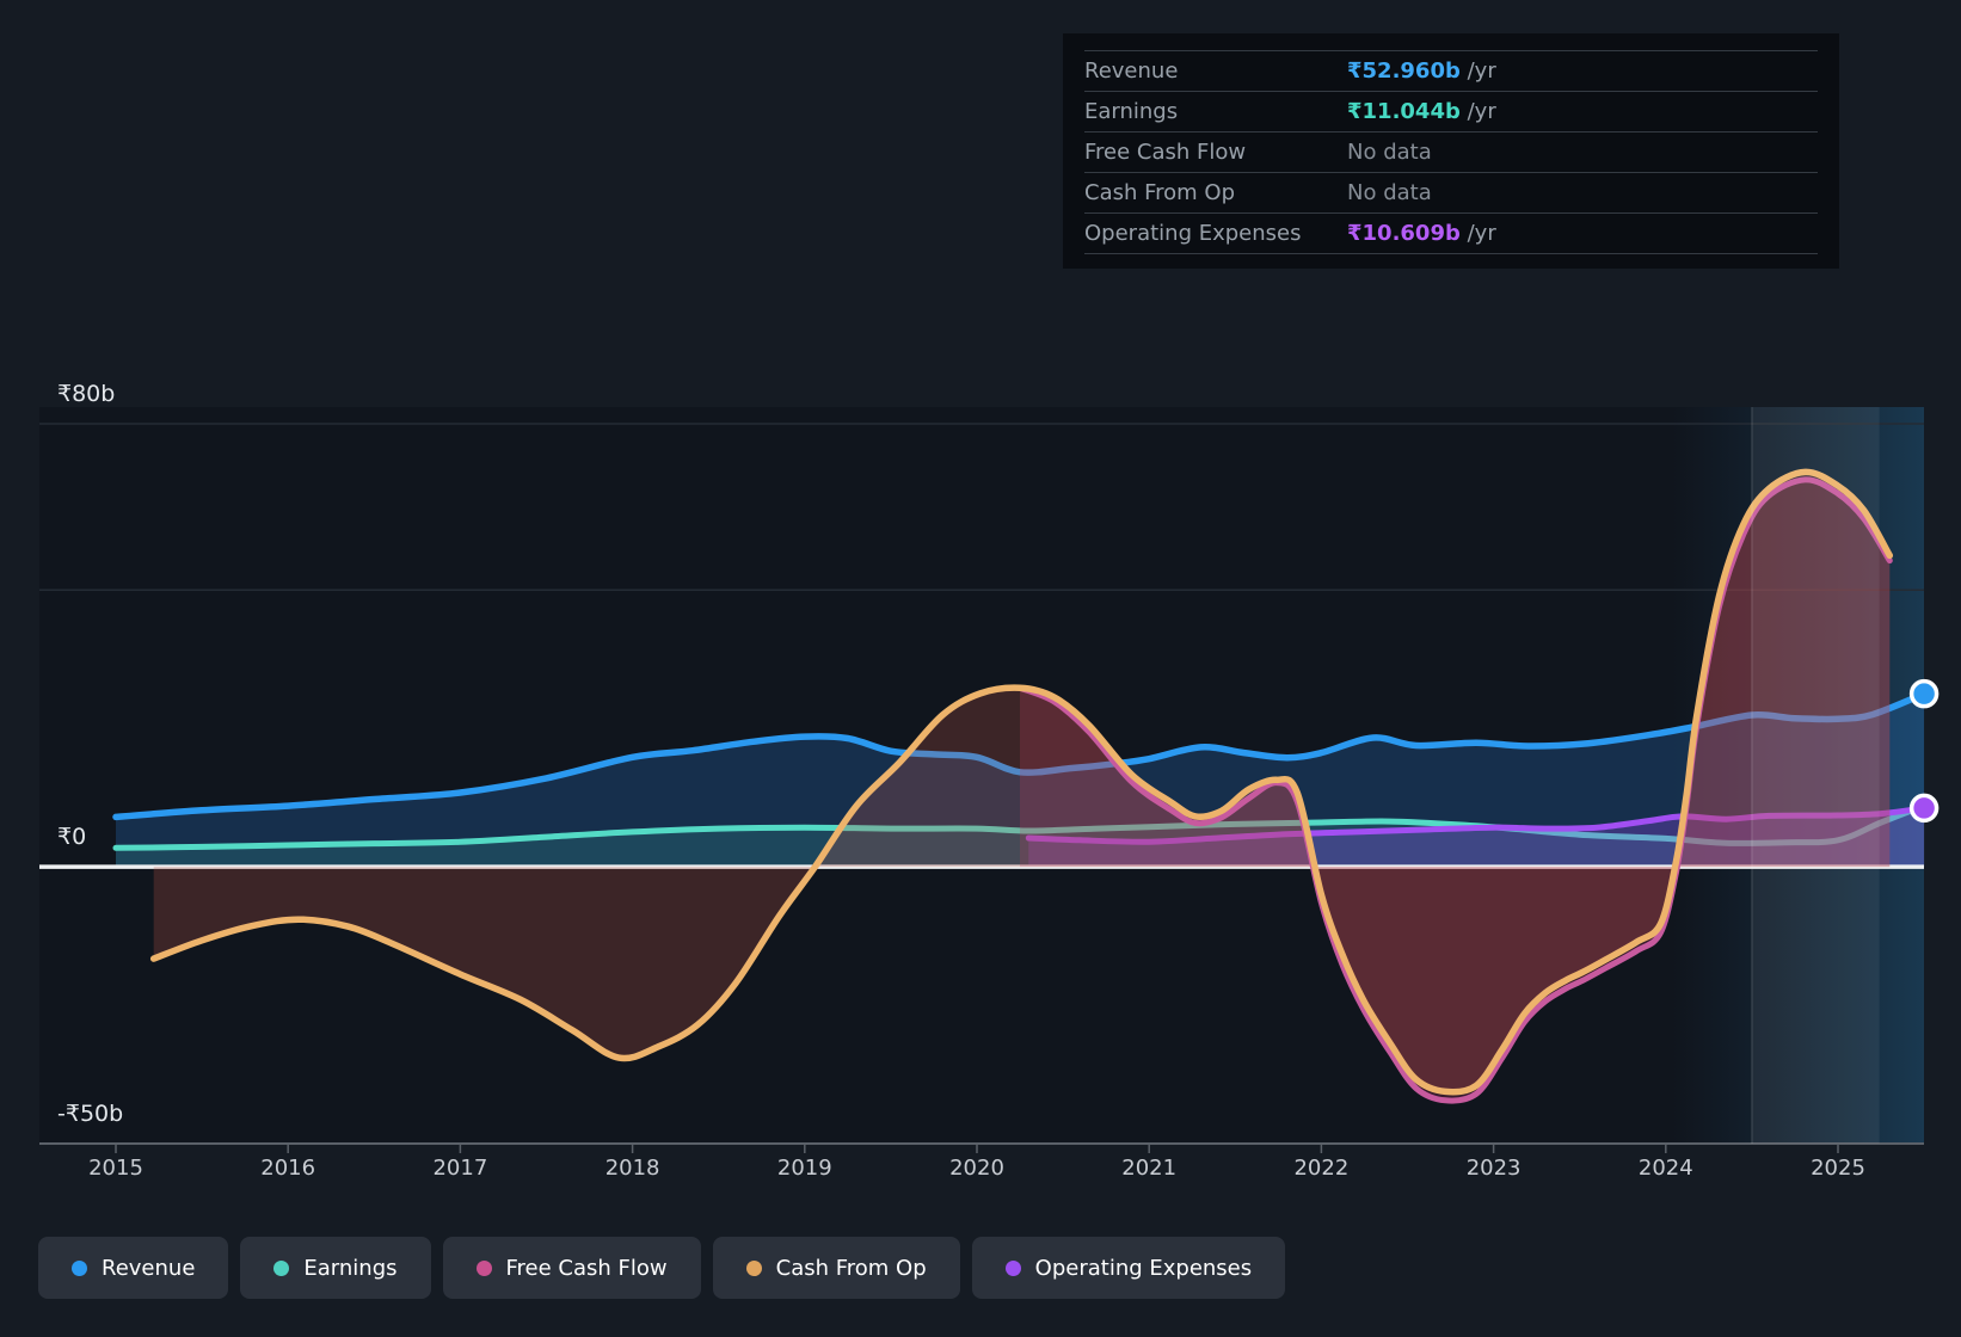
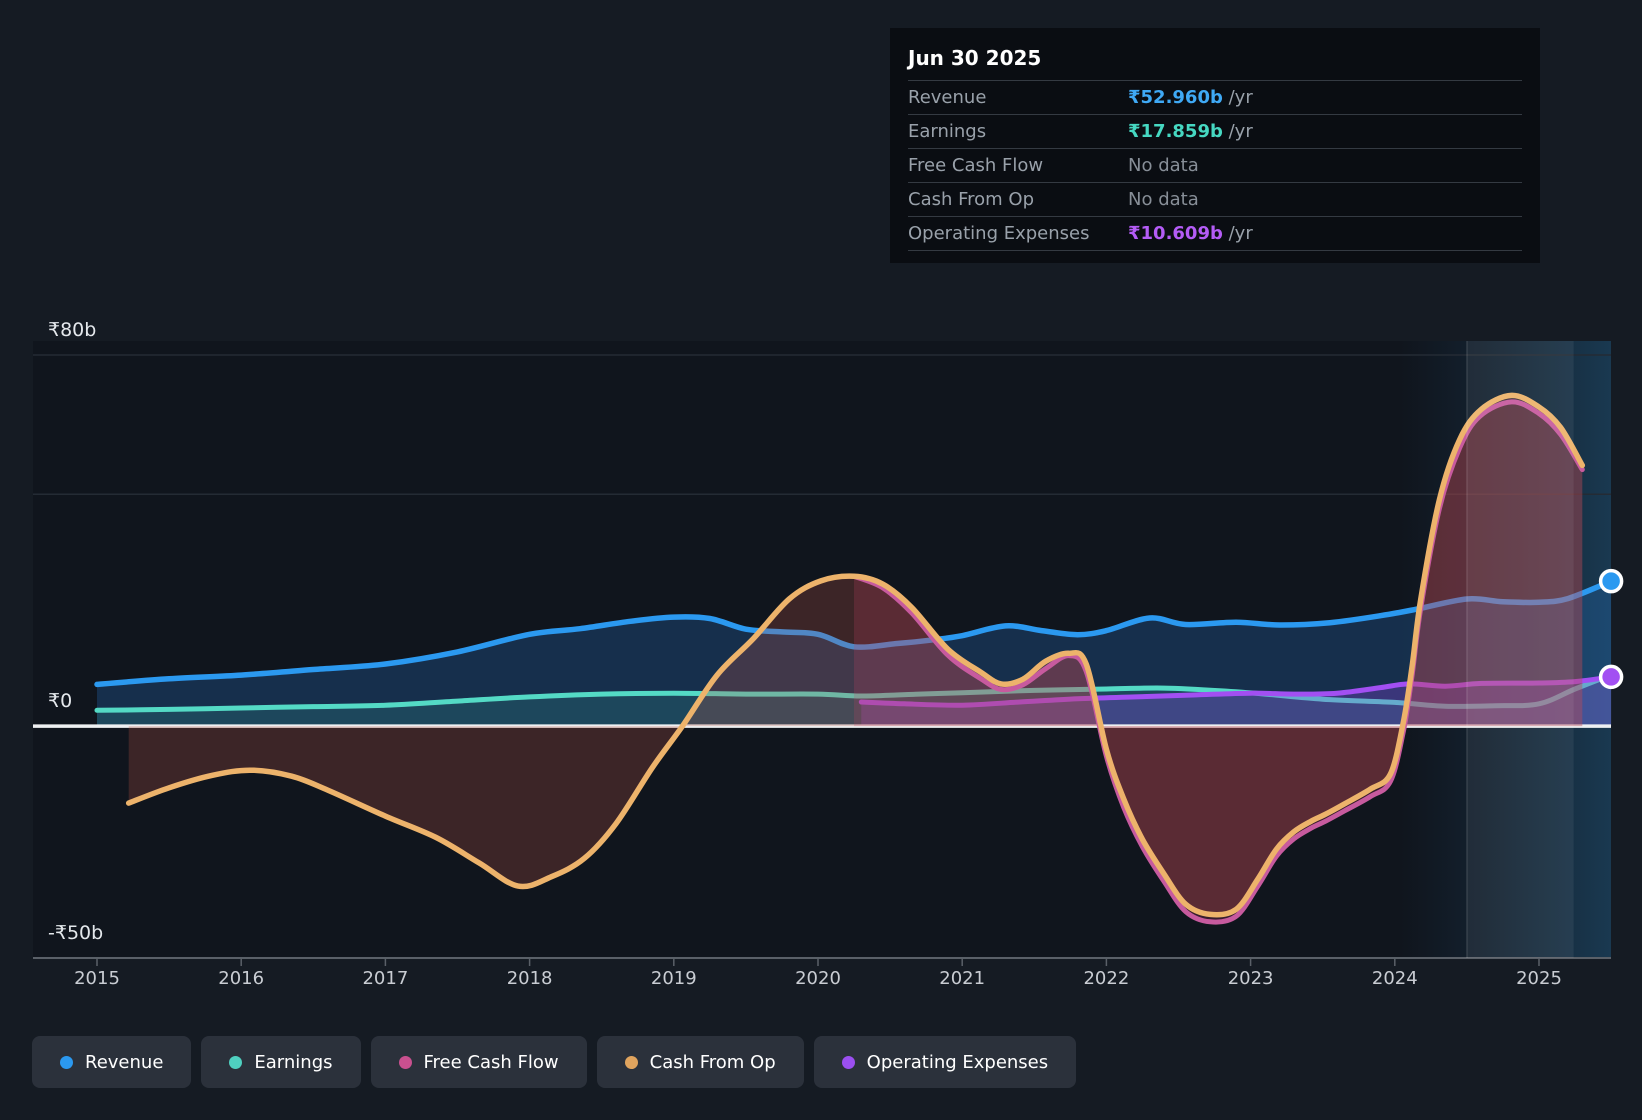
  ₹80b
  ₹0
  -₹50b
  2015
  2016
  2017
  2018
  2019
  2020
  2021
  2022
  2023
  2024
  2025
+ Jun 30 2025
  Revenue
  ₹52.960b
  /yr
  Earnings
- ₹11.044b
+ ₹17.859b
  /yr
  Free Cash Flow
  No data
  Cash From Op
  No data
  Operating Expenses
  ₹10.609b
  /yr
  Revenue
  Earnings
  Free Cash Flow
  Cash From Op
  Operating Expenses
